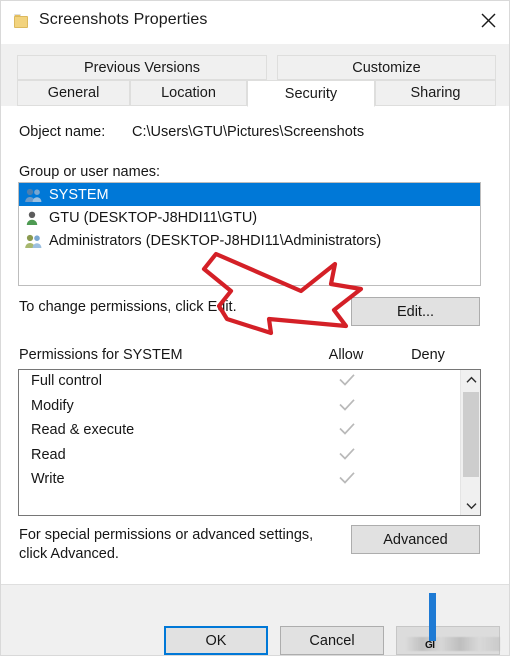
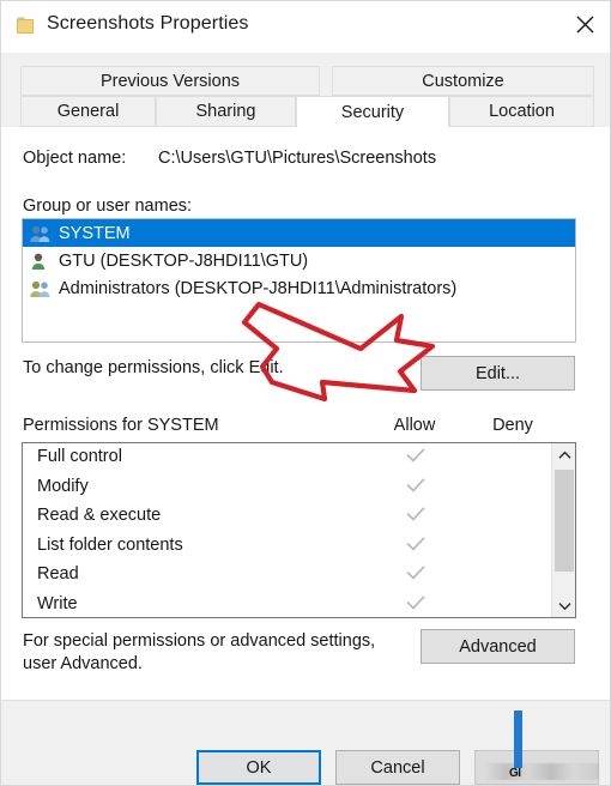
  Screenshots Properties
  Previous Versions
  Customize
  General
- Location
+ Sharing
  Security
- Sharing
+ Location
  Object name:
  C:\Users\GTU\Pictures\Screenshots
  Group or user names:
  SYSTEM
  GTU (DESKTOP-J8HDI11\GTU)
  Administrators (DESKTOP-J8HDI11\Administrators)
  To change permissions, click Eit.
  Edit...
  Permissions for SYSTEM
  Allow
  Deny
  Full control
  Modify
  Read & execute
+ List folder contents
  Read
  Write
- For special permissions or advanced settings, click Advanced.
+ For special permissions or advanced settings, user Advanced.
  Advanced
  OK
  Cancel
  GI
